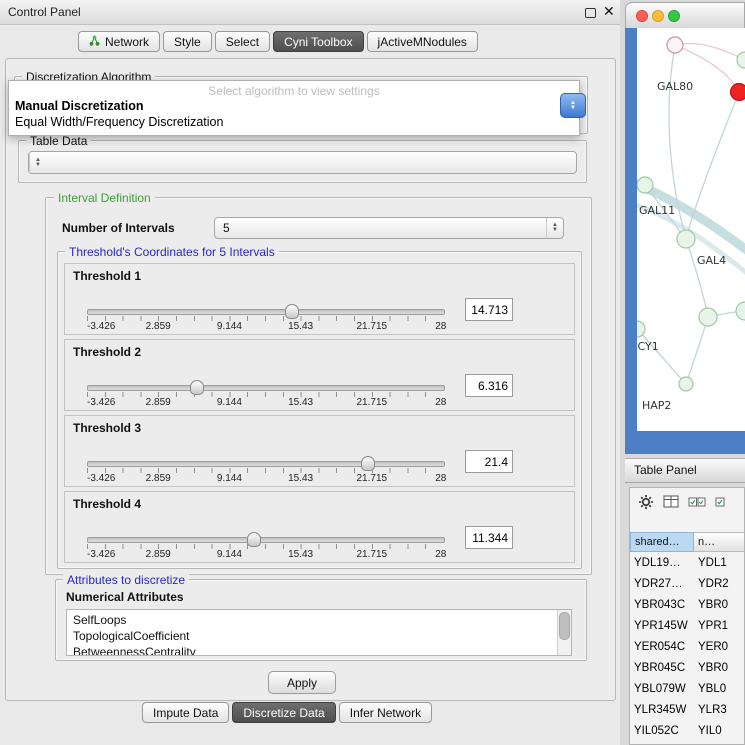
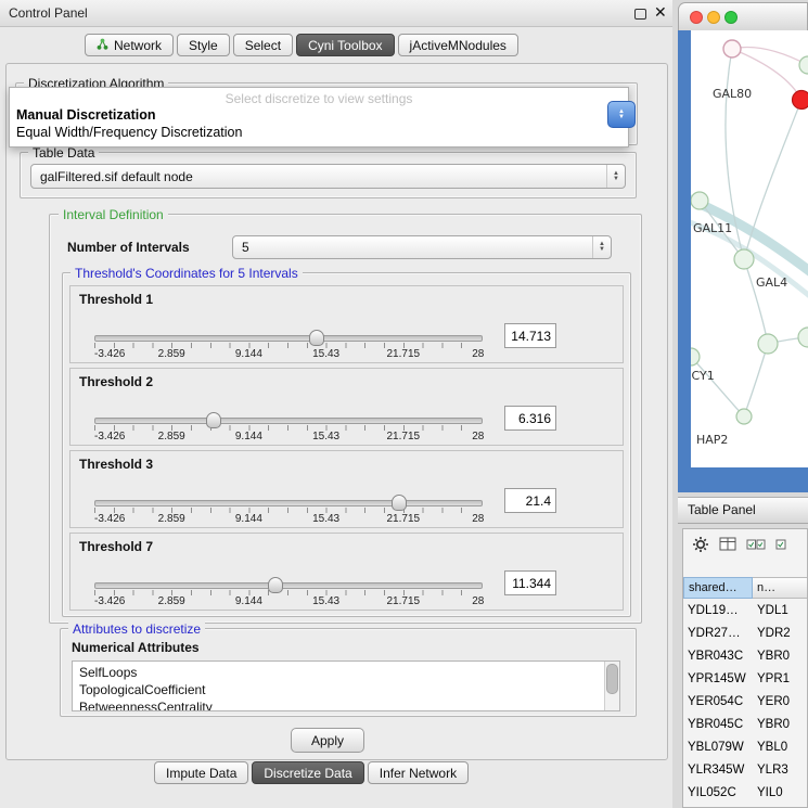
  Control Panel
  ✕
  Network
  Style
  Select
  Cyni Toolbox
  jActiveMNodules
  Discretization Algorithm
  Table Data
+ galFiltered.sif default node
  Interval Definition
  Number of Intervals
  5
  Threshold's Coordinates for 5 Intervals
  Threshold 1
  -3.426
  2.859
  9.144
  15.43
  21.715
  28
  14.713
  Threshold 2
  -3.426
  2.859
  9.144
  15.43
  21.715
  28
  6.316
  Threshold 3
  -3.426
  2.859
  9.144
  15.43
  21.715
  28
  21.4
- Threshold 4
+ Threshold 7
  -3.426
  2.859
  9.144
  15.43
  21.715
  28
  11.344
  Attributes to discretize
  Numerical Attributes
  SelfLoops
  TopologicalCoefficient
  BetweennessCentrality
  Apply
  Impute Data
  Discretize Data
  Infer Network
- Select algorithm to view settings
+ Select discretize to view settings
  Manual Discretization
  Equal Width/Frequency Discretization
  GAL80
  GAL11
  GAL4
  CY1
  HAP2
  Table Panel
  shared…
  n…
  YDL19…
  YDL1
  YDR27…
  YDR2
  YBR043C
  YBR0
  YPR145W
  YPR1
  YER054C
  YER0
  YBR045C
  YBR0
  YBL079W
  YBL0
  YLR345W
  YLR3
  YIL052C
  YIL0
